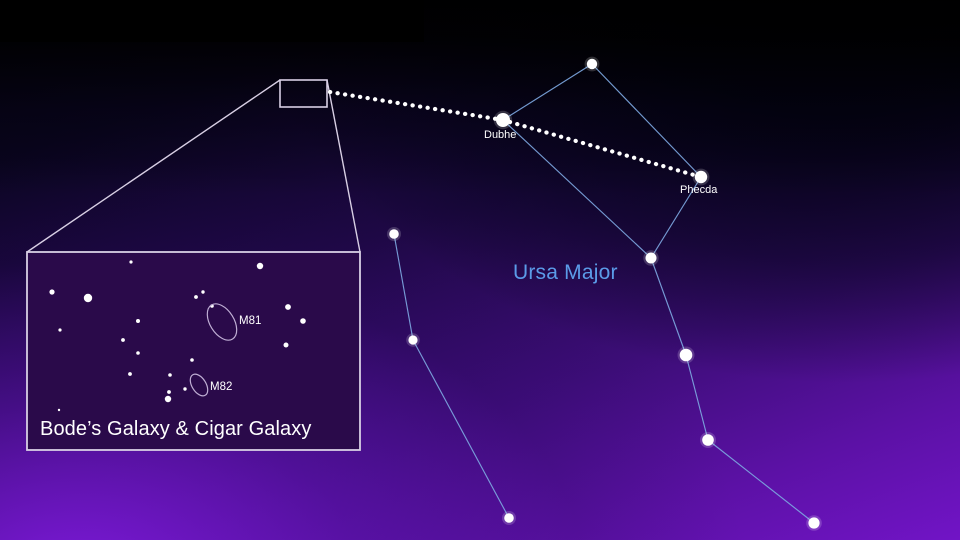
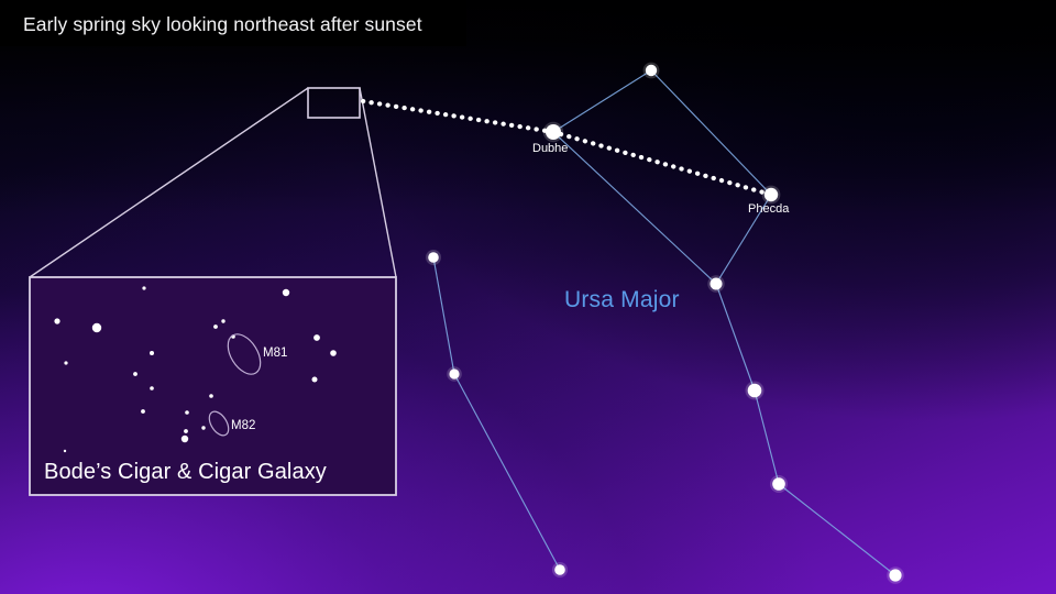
+ Early spring sky looking northeast after sunset
  Dubhe
  Phecda
  Ursa Major
  M81
  M82
- Bode’s Galaxy & Cigar Galaxy
+ Bode’s Cigar & Cigar Galaxy
